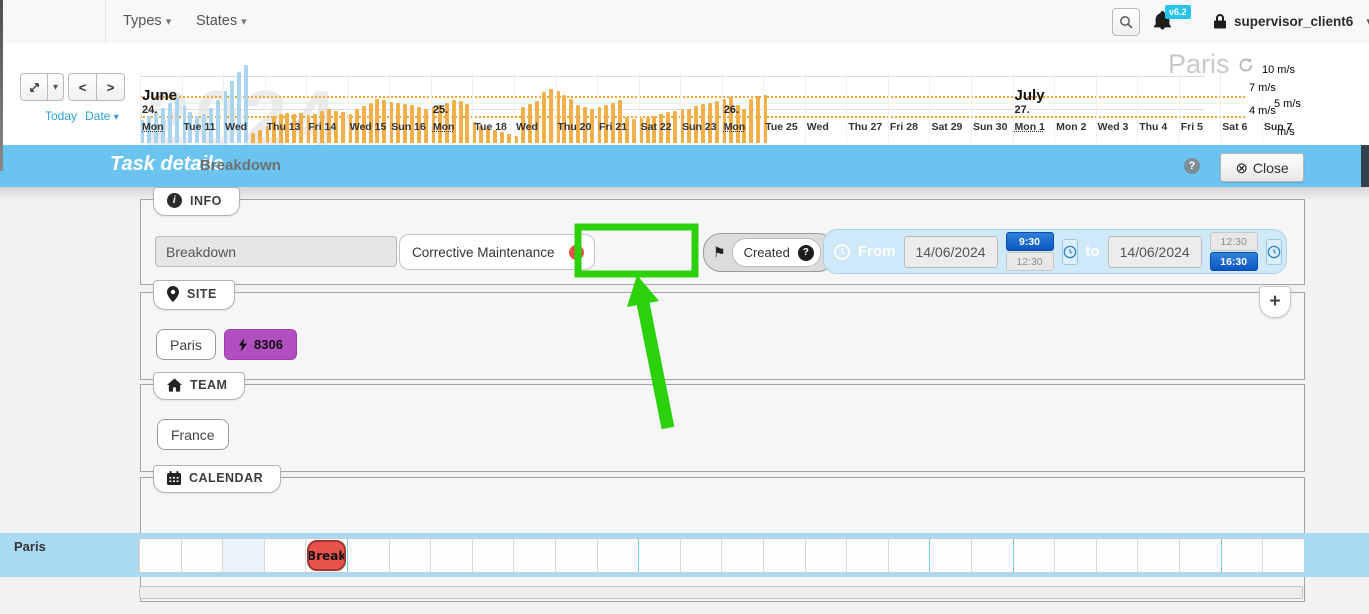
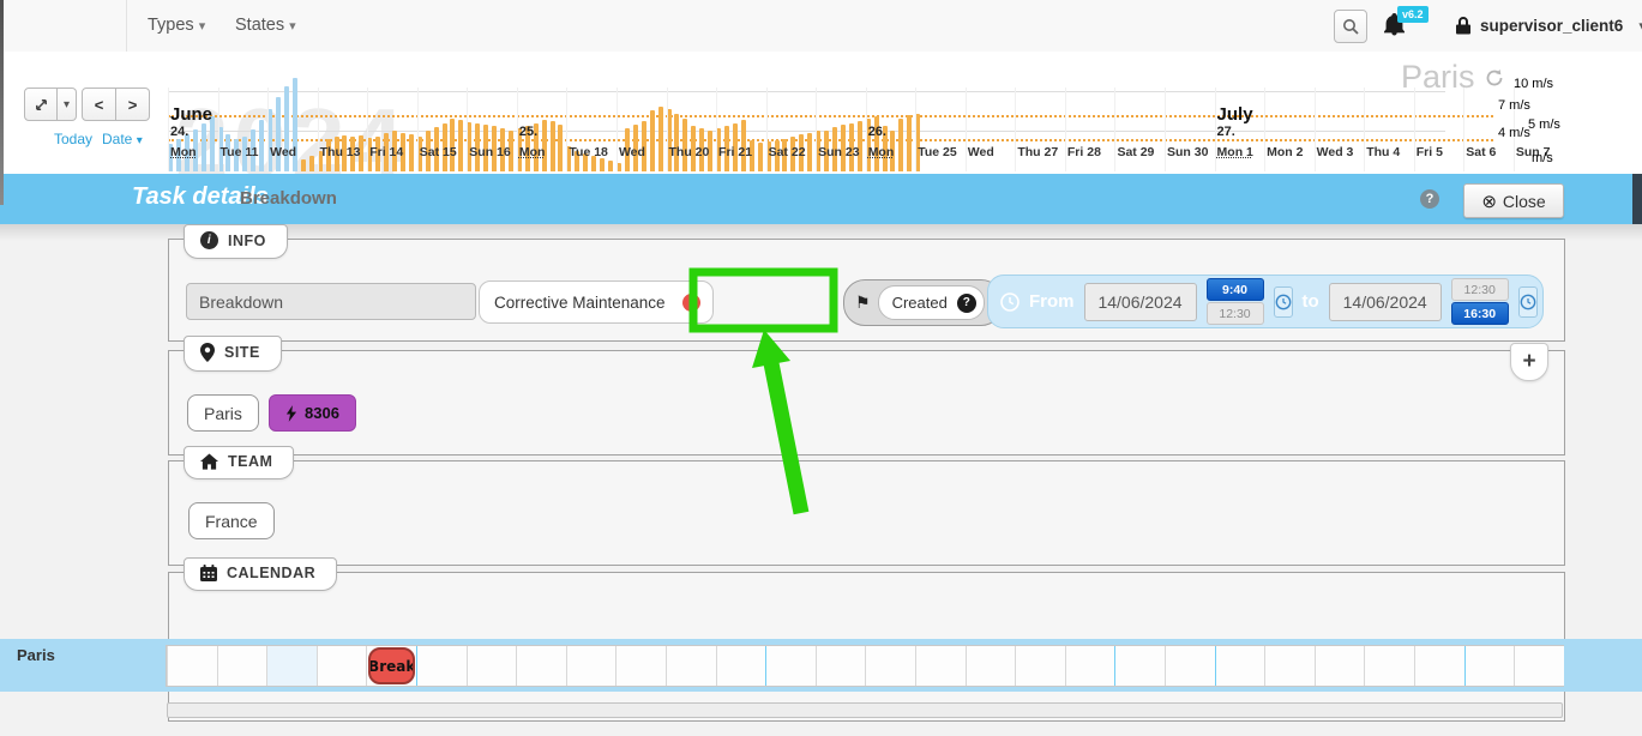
  Types ▾
  States ▾
  v6.2
  supervisor_client6
  June
  24.
  Mon
  Tue 11
  Wed
  Thu 13
  Fri 14
- Wed 15
+ Sat 15
  Sun 16
  25.
  Mon
  Tue 18
  Wed
  Thu 20
  Fri 21
  Sat 22
  Sun 23
  26.
  Mon
  Tue 25
  Wed
  Thu 27
  Fri 28
  Sat 29
  Sun 30
  July
  27.
  Mon 1
  Mon 2
  Wed 3
  Thu 4
  Fri 5
  Sat 6
  Sun 7
  ▾
  <
  >
  Today
  Date ▾
  Paris
  10 m/s
  7 m/s
  5 m/s
  4 m/s
  m/s
  Task details
  Breakdown
  ?
  ⊗
  Close
  i
  INFO
  Breakdown
  Corrective Maintenance
  ⚑
  Created
  ?
  From
  14/06/2024
- 9:30
+ 9:40
  12:30
  to
  14/06/2024
  12:30
  16:30
  SITE
  Paris
  8306
  +
  TEAM
  France
  CALENDAR
  Paris
  Break
